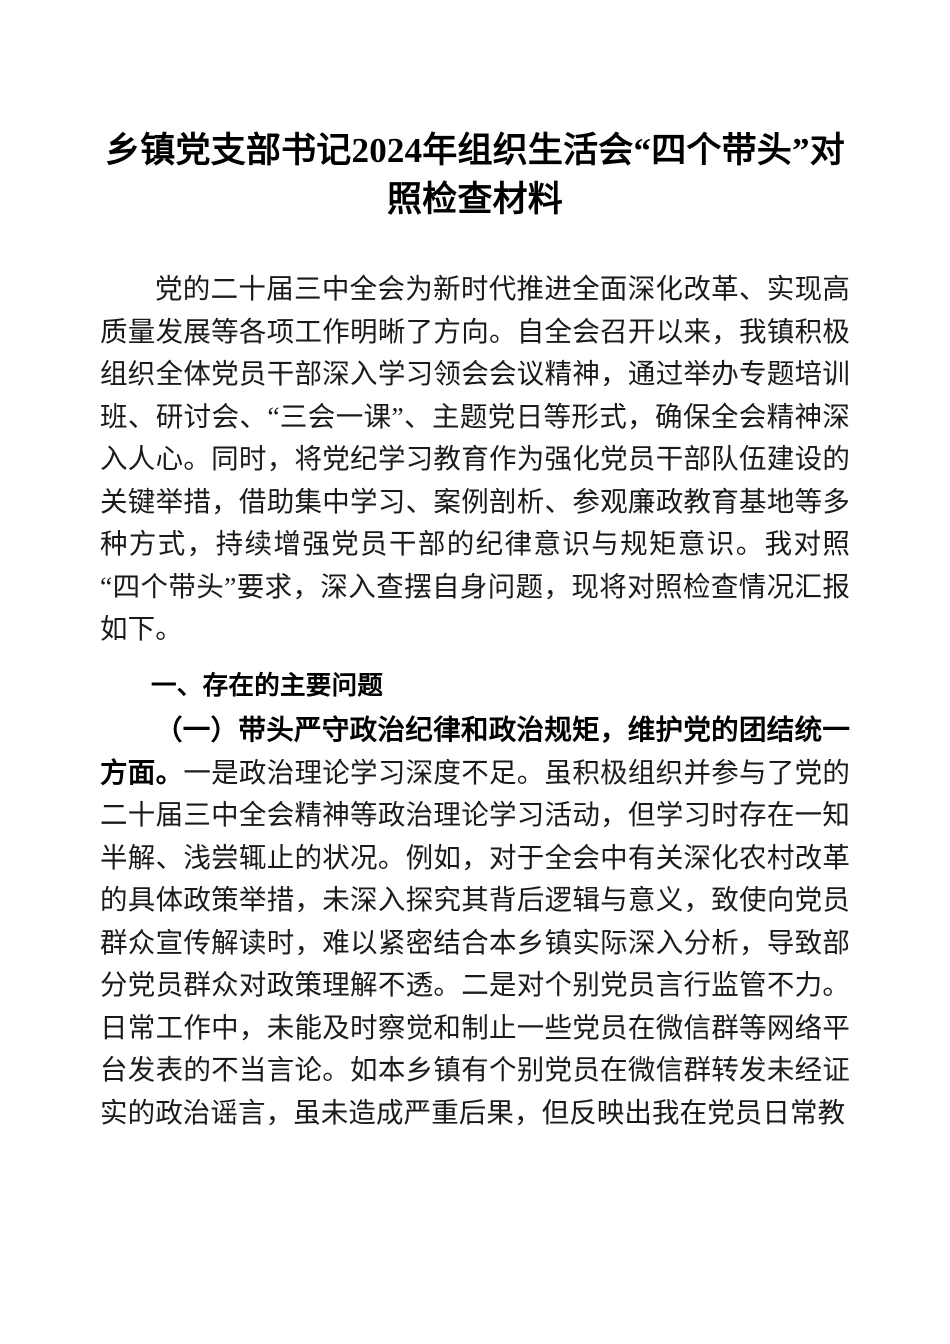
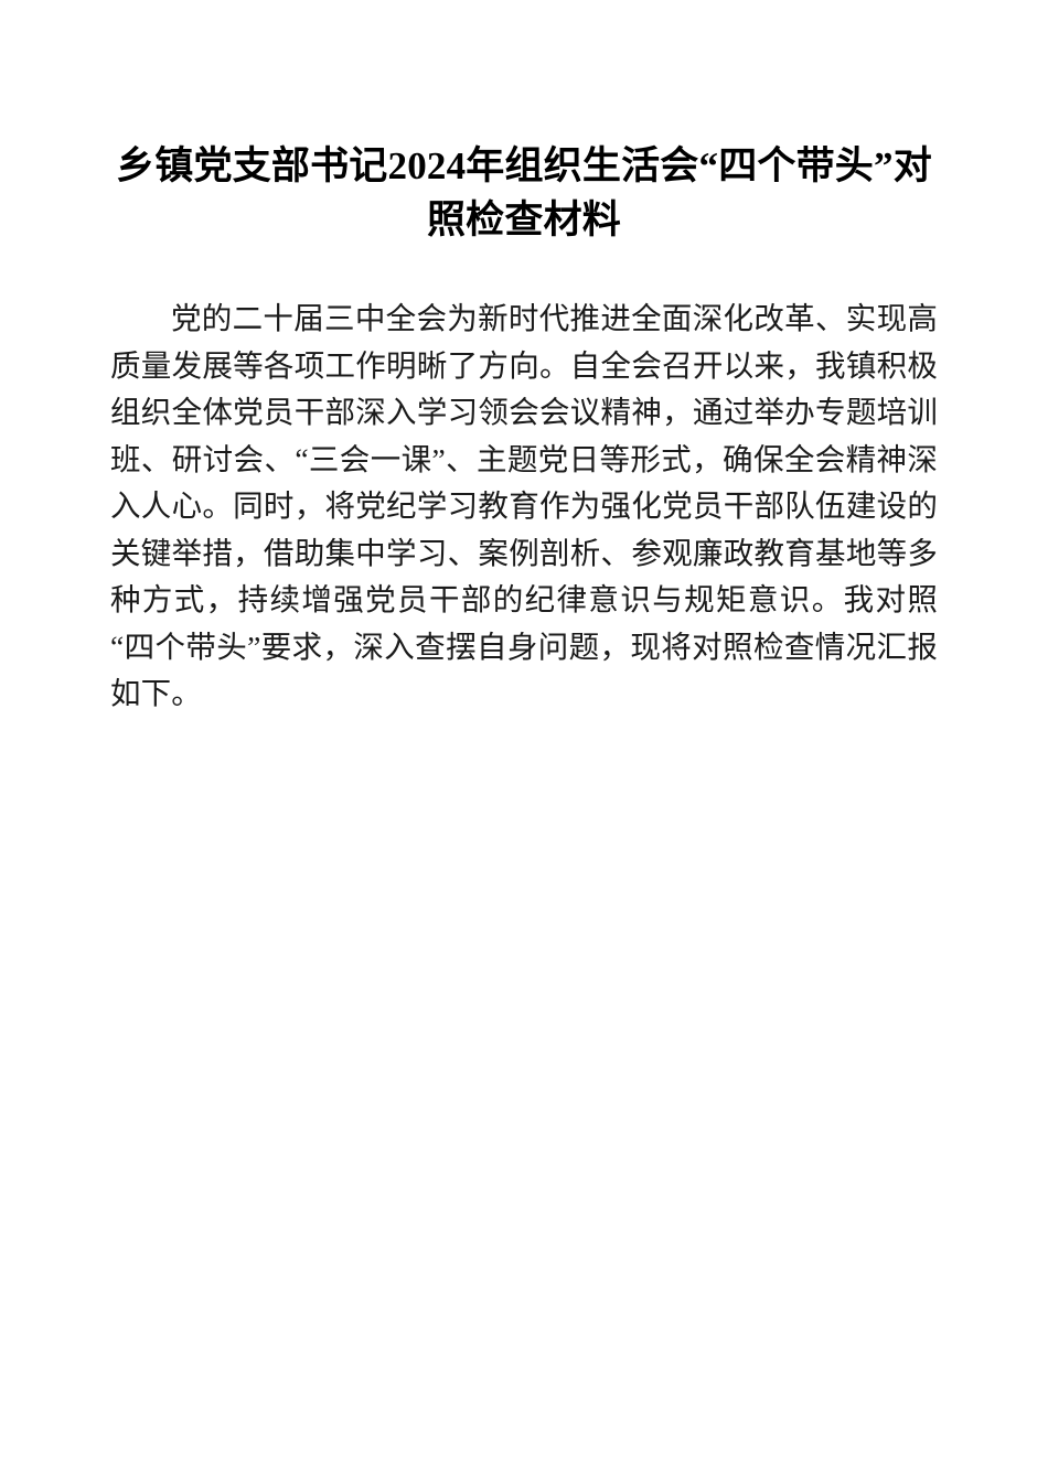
  乡镇党支部书记2024年组织生活会“四个带头”对照检查材料
  党的二十届三中全会为新时代推进全面深化改革、实现高质量发展等各项工作明晰了方向。自全会召开以来，我镇积极组织全体党员干部深入学习领会会议精神，通过举办专题培训班、研讨会、“三会一课”、主题党日等形式，确保全会精神深入人心。同时，将党纪学习教育作为强化党员干部队伍建设的关键举措，借助集中学习、案例剖析、参观廉政教育基地等多种方式，持续增强党员干部的纪律意识与规矩意识。我对照“四个带头”要求，深入查摆自身问题，现将对照检查情况汇报如下。
- 一、存在的主要问题
- （一）带头严守政治纪律和政治规矩，维护党的团结统一方面。一是政治理论学习深度不足。虽积极组织并参与了党的二十届三中全会精神等政治理论学习活动，但学习时存在一知半解、浅尝辄止的状况。例如，对于全会中有关深化农村改革的具体政策举措，未深入探究其背后逻辑与意义，致使向党员群众宣传解读时，难以紧密结合本乡镇实际深入分析，导致部分党员群众对政策理解不透。二是对个别党员言行监管不力。日常工作中，未能及时察觉和制止一些党员在微信群等网络平台发表的不当言论。如本乡镇有个别党员在微信群转发未经证实的政治谣言，虽未造成严重后果，但反映出我在党员日常教
